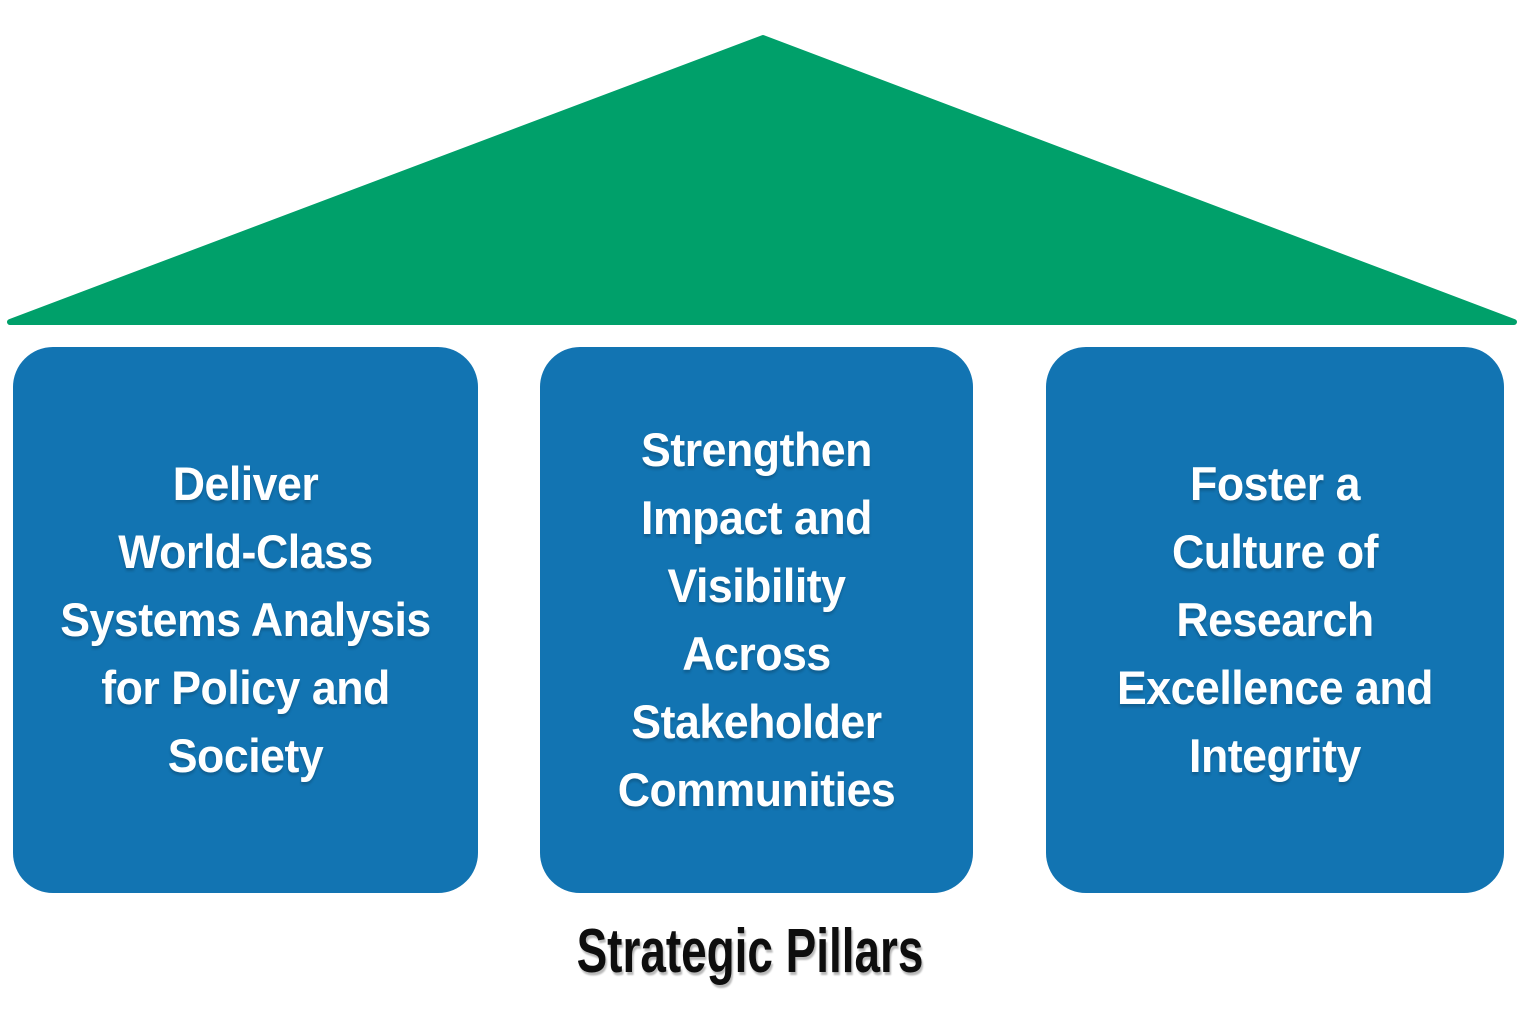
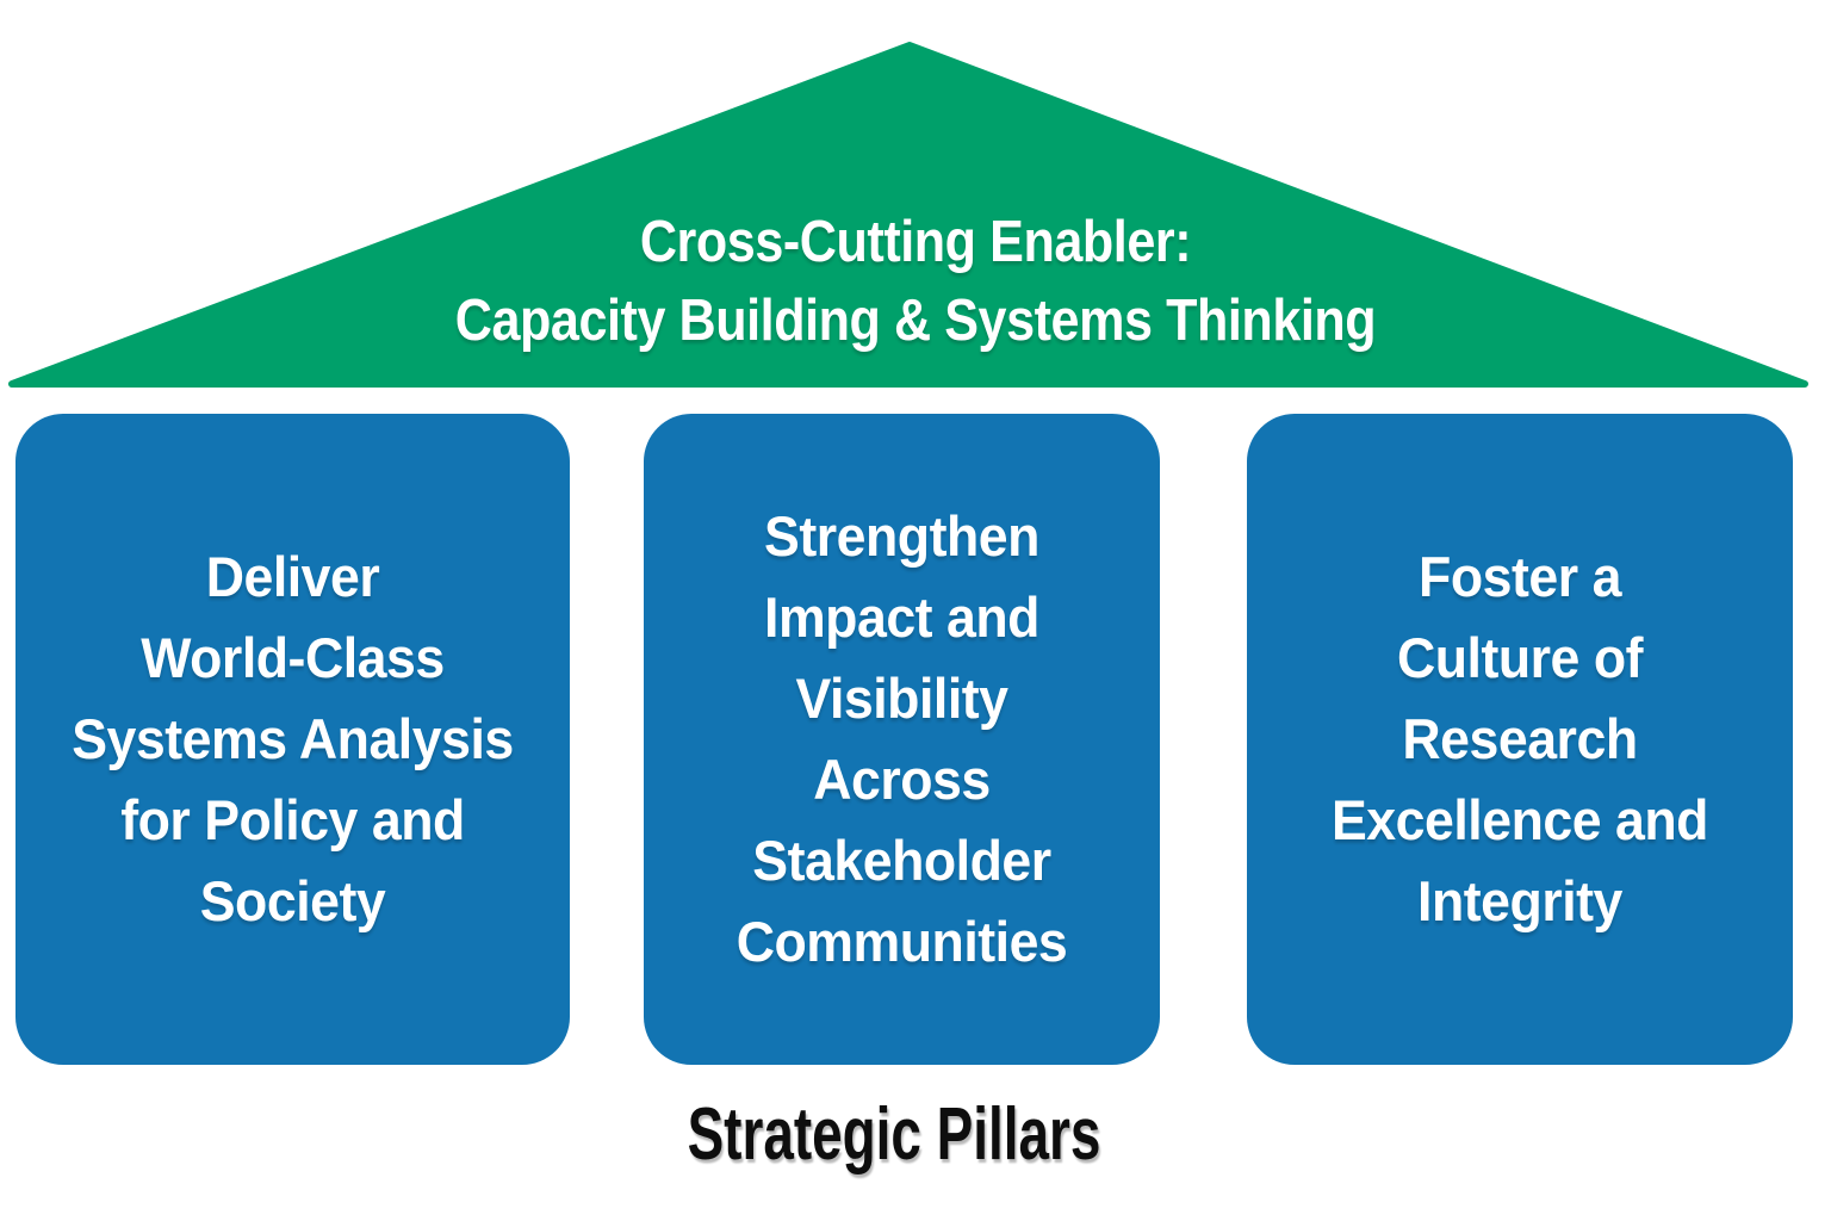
+ Cross-Cutting Enabler:
+ Capacity Building & Systems Thinking
  Deliver
  World-Class
  Systems Analysis
  for Policy and
  Society
  Strengthen
  Impact and
  Visibility
  Across
  Stakeholder
  Communities
  Foster a
  Culture of
  Research
  Excellence and
  Integrity
  Strategic Pillars
